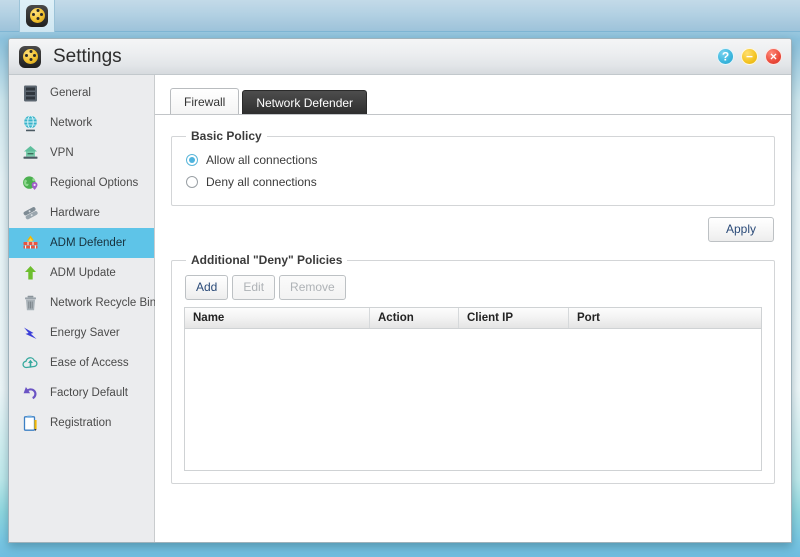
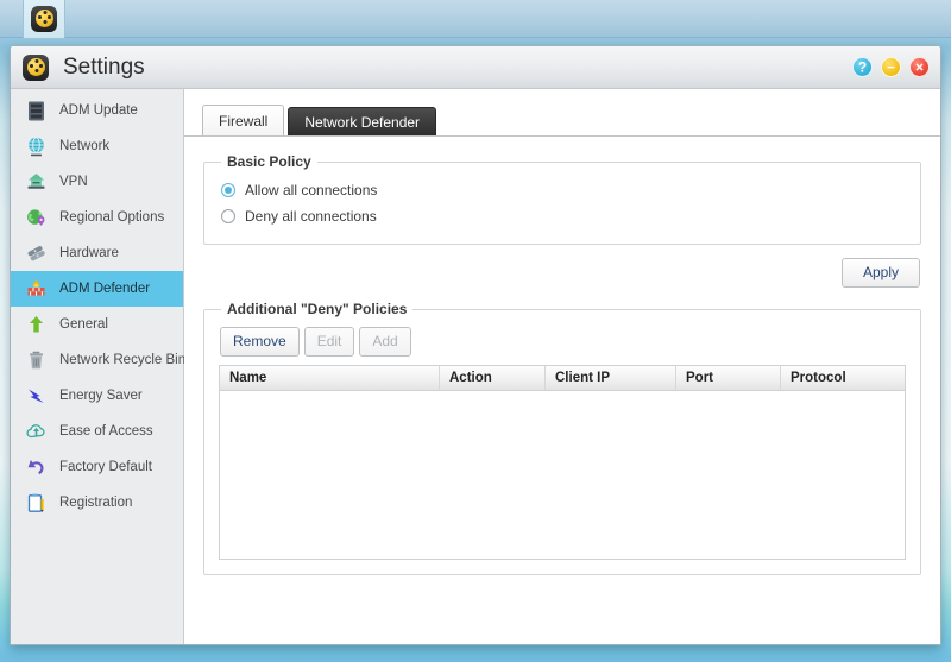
  Settings
  ?
  −
  ×
- General
+ ADM Update
  Network
  VPN
  Regional Options
  Hardware
  ADM Defender
- ADM Update
+ General
  Network Recycle Bin
  Energy Saver
  Ease of Access
  Factory Default
  Registration
  Firewall
  Network Defender
  Basic Policy
  Allow all connections
  Deny all connections
  Apply
  Additional "Deny" Policies
- Add
+ Remove
  Edit
- Remove
+ Add
  Name
  Action
  Client IP
  Port
+ Protocol
